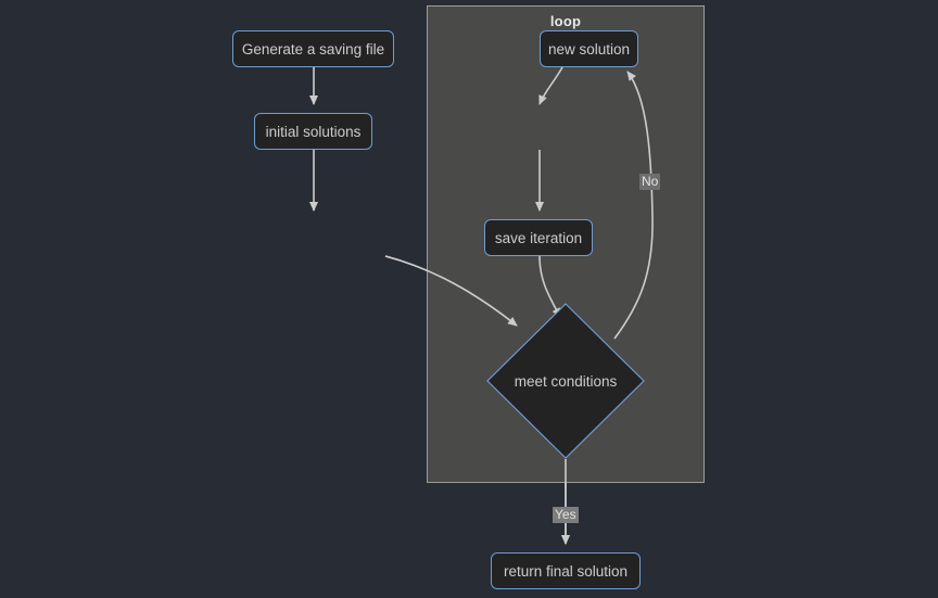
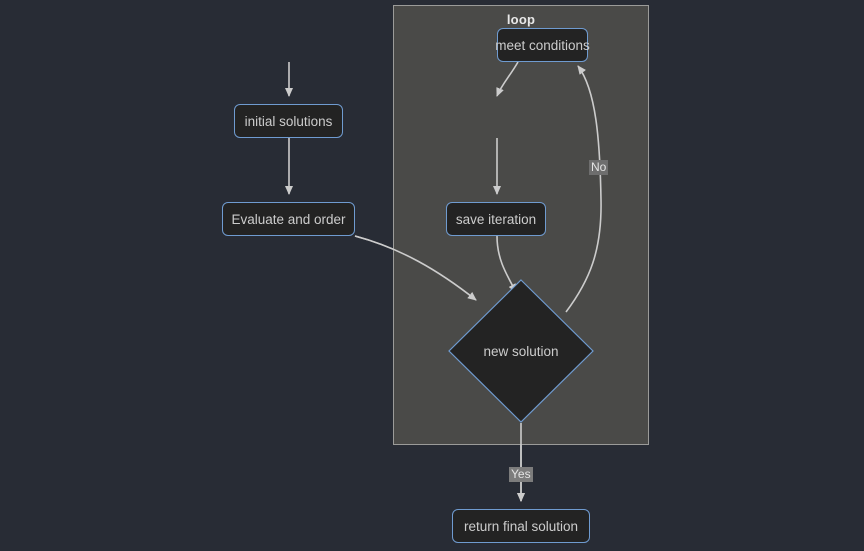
  loop
- Generate a saving file
  initial solutions
+ Evaluate and order
- new solution
+ meet conditions
  save iteration
- meet conditions
+ new solution
  return final solution
  No
  Yes
